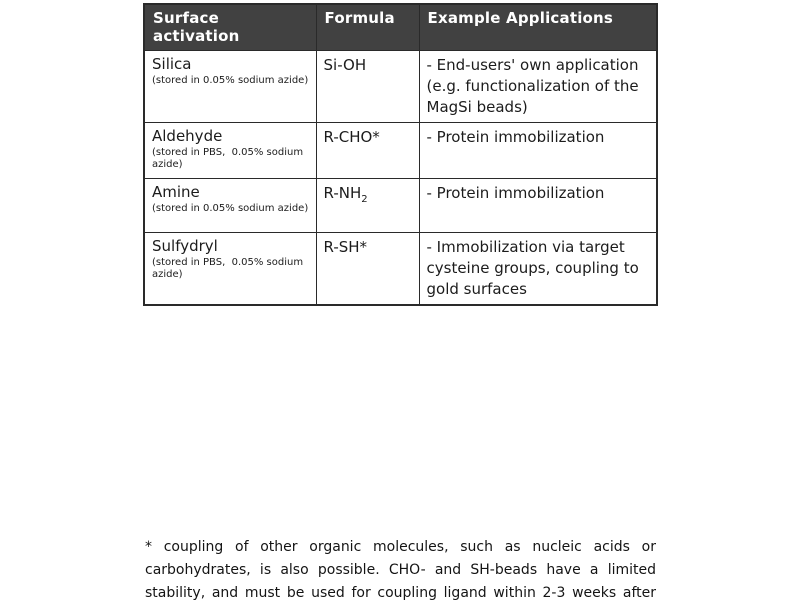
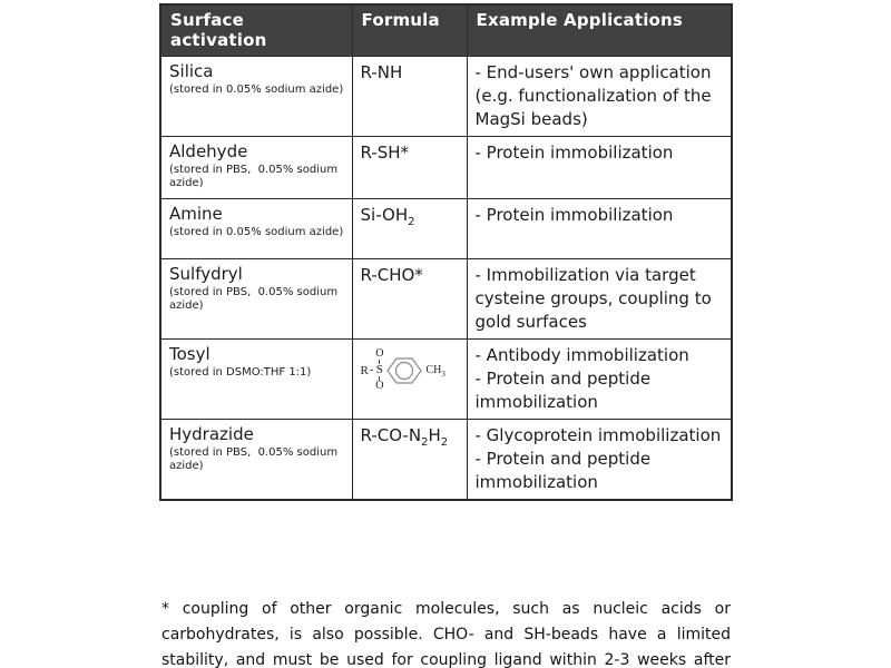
  Surface activation	Formula	Example Applications
- Silica (stored in 0.05% sodium azide)	Si-OH	- End-users' own application (e.g. functionalization of the MagSi beads)
+ Silica (stored in 0.05% sodium azide)	R-NH	- End-users' own application (e.g. functionalization of the MagSi beads)
- Aldehyde (stored in PBS, 0.05% sodium azide)	R-CHO*	- Protein immobilization
+ Aldehyde (stored in PBS, 0.05% sodium azide)	R-SH*	- Protein immobilization
- Amine (stored in 0.05% sodium azide)	R-NH2	- Protein immobilization
+ Amine (stored in 0.05% sodium azide)	Si-OH2	- Protein immobilization
- Sulfydryl (stored in PBS, 0.05% sodium azide)	R-SH*	- Immobilization via target cysteine groups, coupling to gold surfaces
+ Sulfydryl (stored in PBS, 0.05% sodium azide)	R-CHO*	- Immobilization via target cysteine groups, coupling to gold surfaces
+ Tosyl (stored in DSMO:THF 1:1)	R - O S O CH3	- Antibody immobilization - Protein and peptide immobilization
+ Hydrazide (stored in PBS, 0.05% sodium azide)	R-CO-N2H2	- Glycoprotein immobilization - Protein and peptide immobilization
  * coupling of other organic molecules, such as nucleic acids or carbohydrates, is also possible. CHO- and SH-beads have a limited stability, and must be used for coupling ligand within 2-3 weeks after
